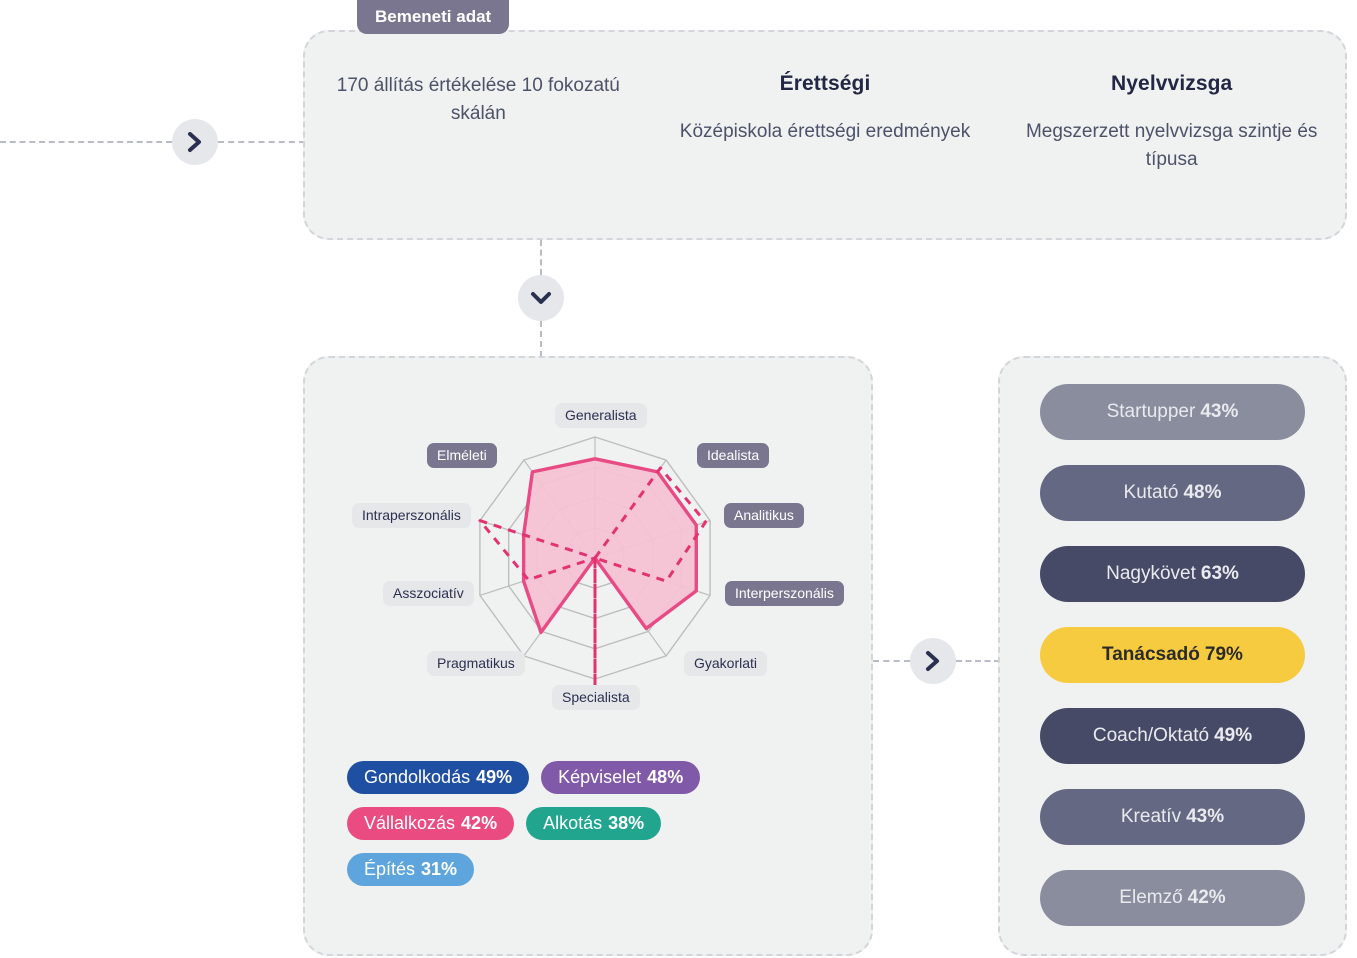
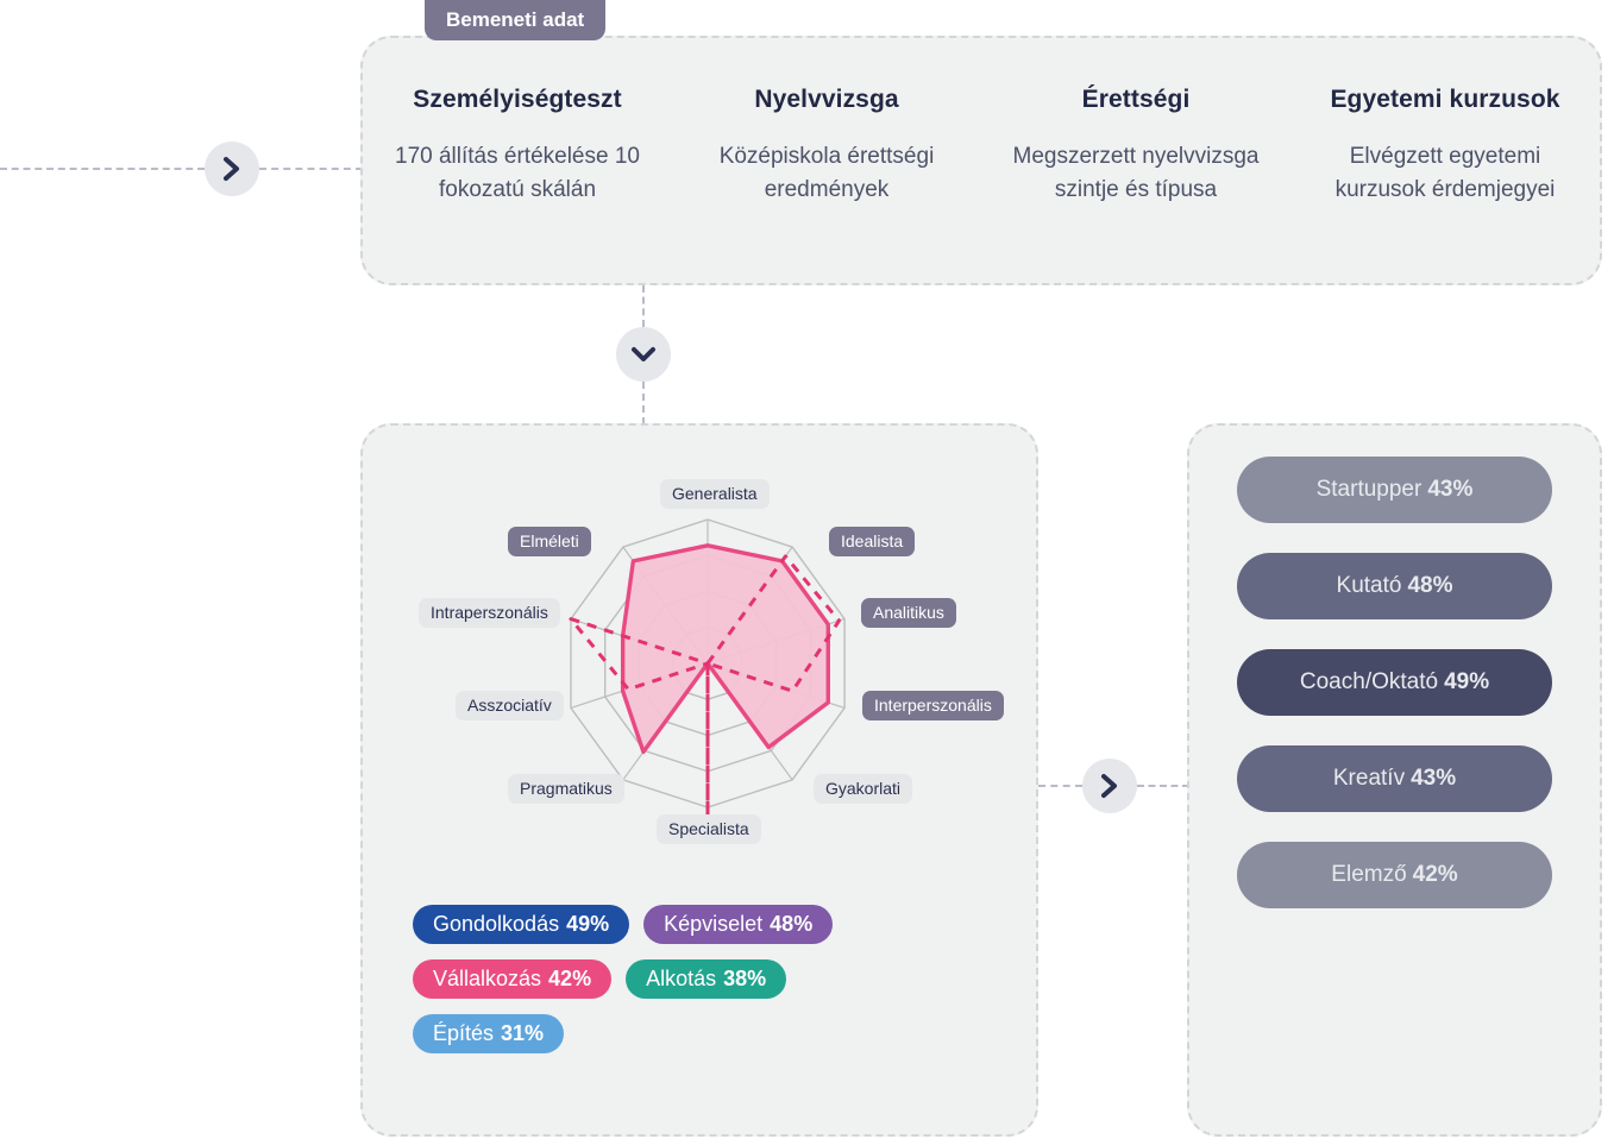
+ Személyiségteszt
  170 állítás értékelése 10 fokozatú skálán
- Érettségi
+ Nyelvvizsga
  Középiskola érettségi eredmények
- Nyelvvizsga
+ Érettségi
  Megszerzett nyelvvizsga szintje és típusa
+ Egyetemi kurzusok
+ Elvégzett egyetemi kurzusok érdemjegyei
  Bemeneti adat
  Generalista
  Idealista
  Analitikus
  Interperszonális
  Gyakorlati
  Specialista
  Pragmatikus
  Asszociatív
  Intraperszonális
  Elméleti
  Gondolkodás
  49%
  Képviselet
  48%
  Vállalkozás
  42%
  Alkotás
  38%
  Építés
  31%
  Startupper
  43%
  Kutató
  48%
- Nagykövet
- 63%
- Tanácsadó
- 79%
  Coach/Oktató
  49%
  Kreatív
  43%
  Elemző
  42%
